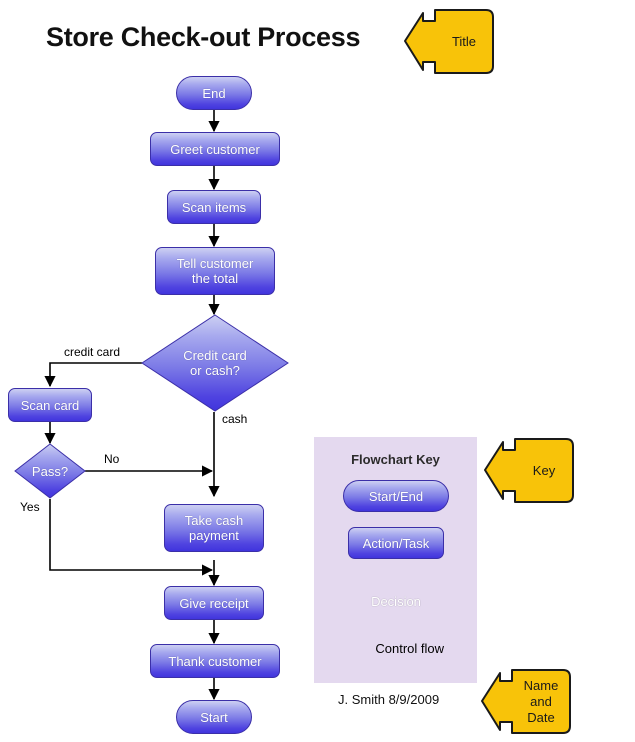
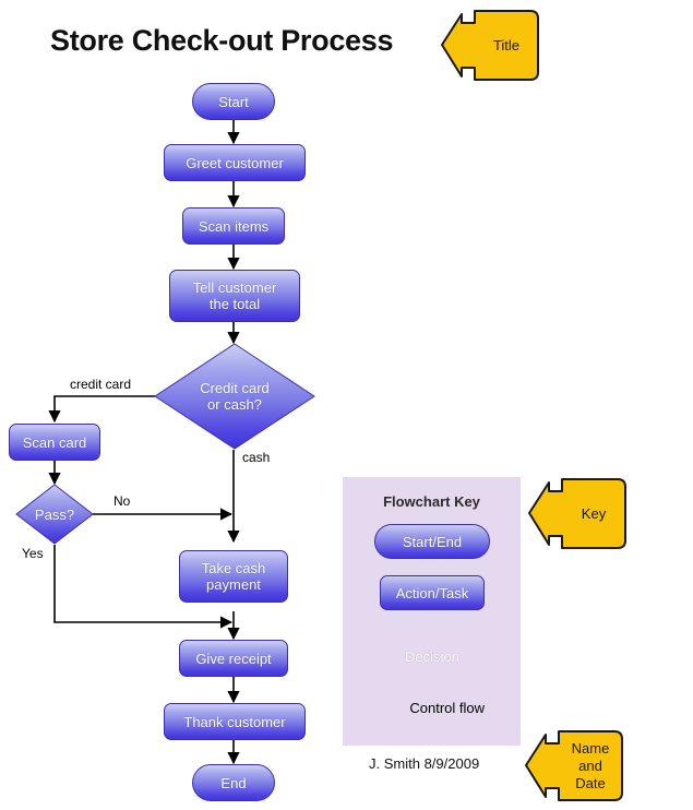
  Store Check-out Process
- End
+ Start
  Greet customer
  Scan items
  Tell customer
  the total
  Credit card
  or cash?
  Scan card
  Pass?
  Take cash
  payment
  Give receipt
  Thank customer
- Start
+ End
  credit card
  cash
  No
  Yes
  Flowchart Key
  Start/End
  Action/Task
  Decision
  Control flow
  J. Smith 8/9/2009
  Title
  Key
  Name
  and
  Date
